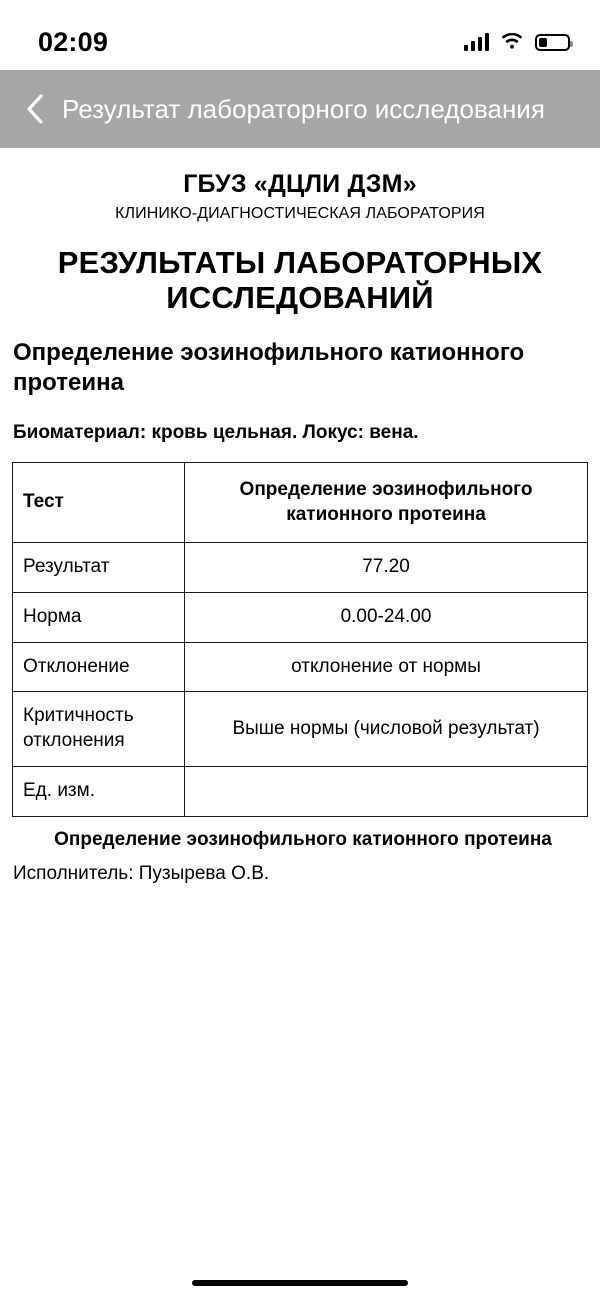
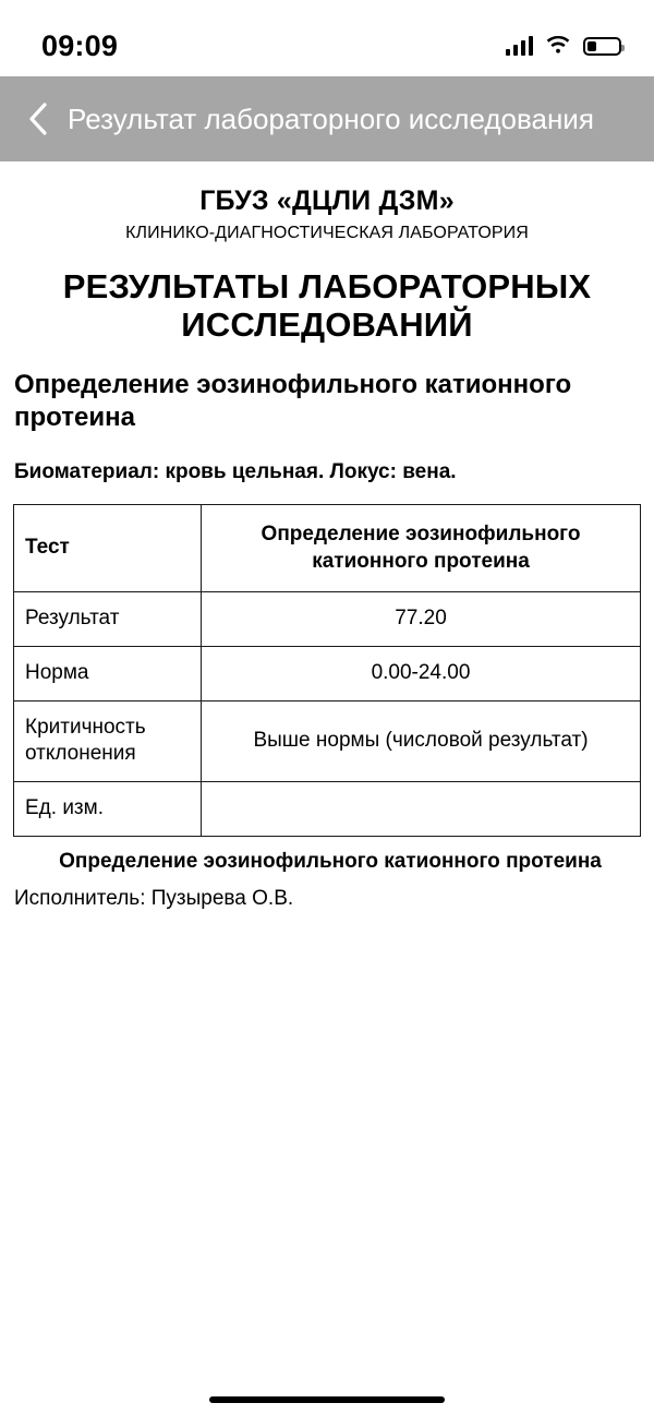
- 02:09
+ 09:09
  Результат лабораторного исследования
  ГБУЗ «ДЦЛИ ДЗМ»
  КЛИНИКО-ДИАГНОСТИЧЕСКАЯ ЛАБОРАТОРИЯ
  РЕЗУЛЬТАТЫ ЛАБОРАТОРНЫХ ИССЛЕДОВАНИЙ
  Определение эозинофильного катионного протеина
  Биоматериал: кровь цельная. Локус: вена.
  Тест	Определение эозинофильного катионного протеина
  Результат	77.20
  Норма	0.00-24.00
- Отклонение	отклонение от нормы
  Критичность отклонения	Выше нормы (числовой результат)
  Ед. изм.
  Определение эозинофильного катионного протеина
  Исполнитель: Пузырева О.В.
